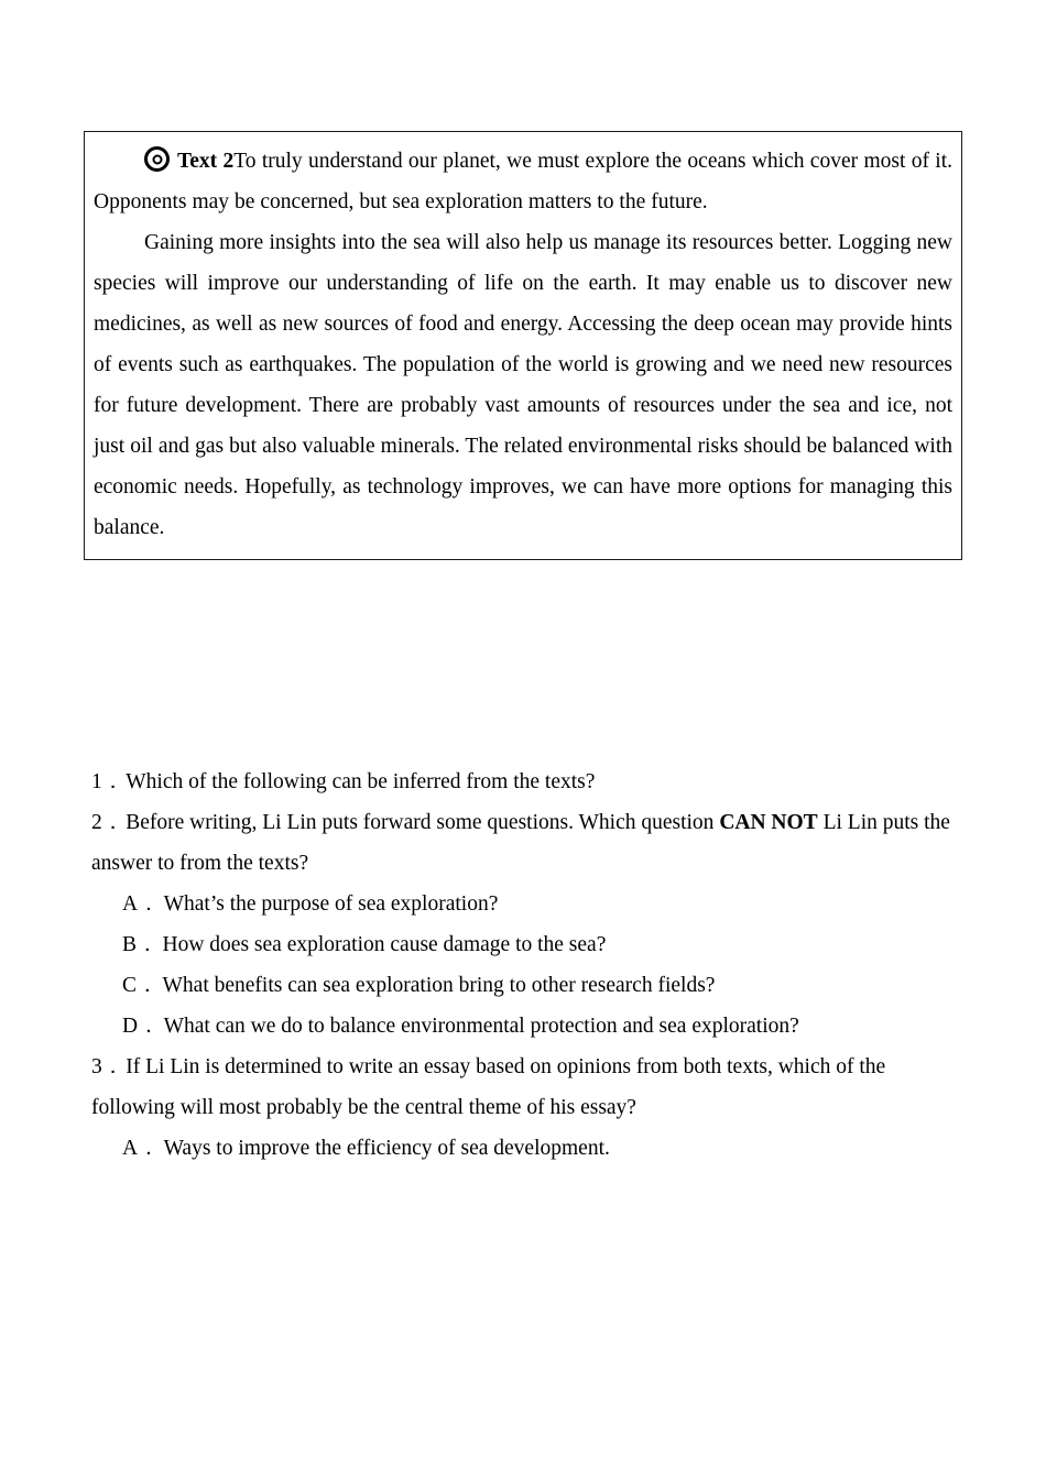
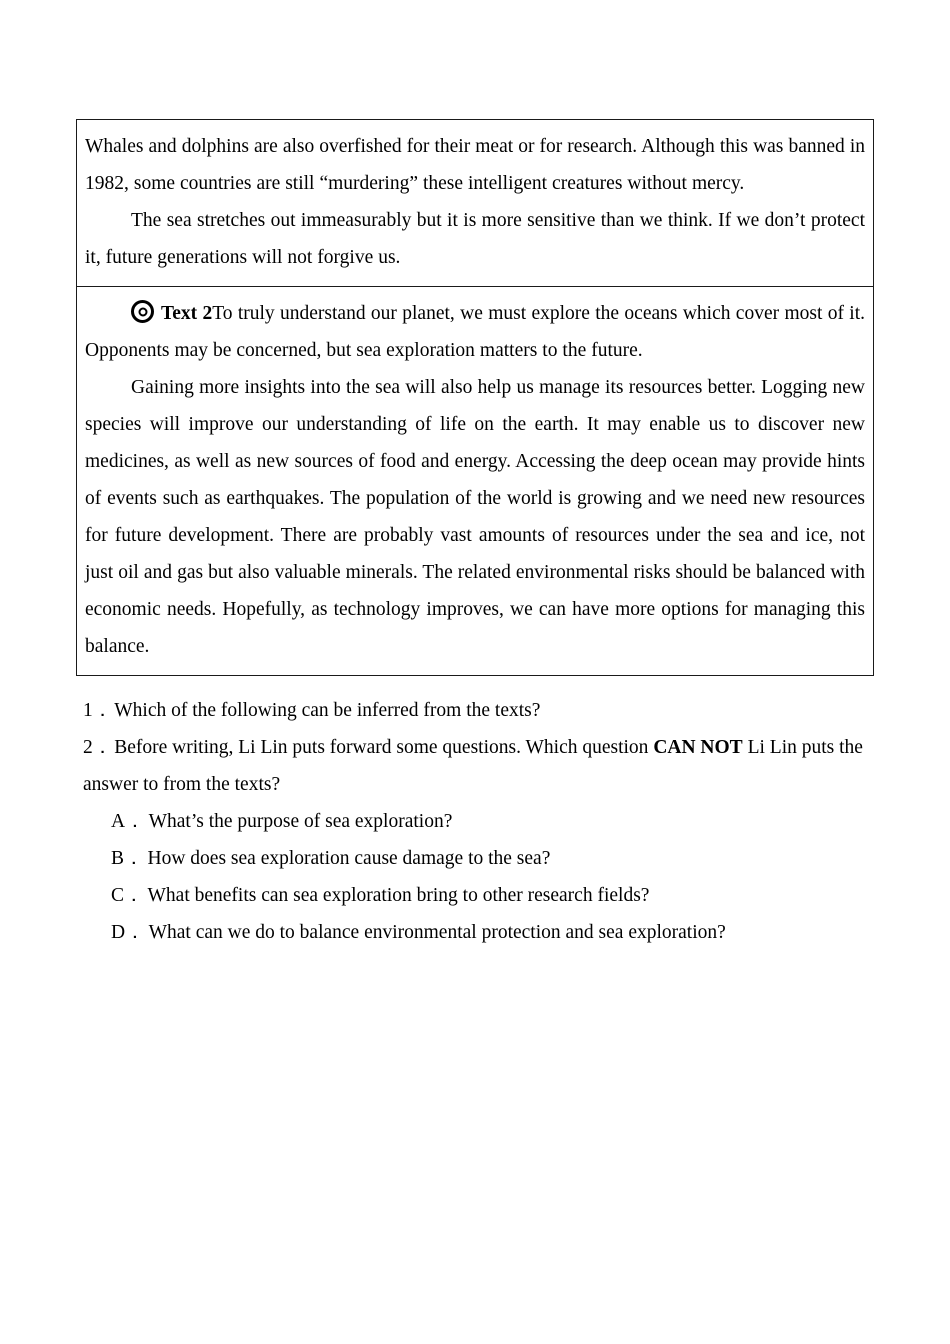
+ Whales and dolphins are also overfished for their meat or for research. Although this was banned in 1982, some countries are still “murdering” these intelligent creatures without mercy.
+ The sea stretches out immeasurably but it is more sensitive than we think. If we don’t protect it, future generations will not forgive us.
  Text 2To truly understand our planet, we must explore the oceans which cover most of it. Opponents may be concerned, but sea exploration matters to the future.
  Gaining more insights into the sea will also help us manage its resources better. Logging new species will improve our understanding of life on the earth. It may enable us to discover new medicines, as well as new sources of food and energy. Accessing the deep ocean may provide hints of events such as earthquakes. The population of the world is growing and we need new resources for future development. There are probably vast amounts of resources under the sea and ice, not just oil and gas but also valuable minerals. The related environmental risks should be balanced with economic needs. Hopefully, as technology improves, we can have more options for managing this balance.
  1 Which of the following can be inferred from the texts?
  2 Before writing, Li Lin puts forward some questions. Which question CAN NOT Li Lin puts the answer to from the texts?
  A What’s the purpose of sea exploration?
  B How does sea exploration cause damage to the sea?
  C What benefits can sea exploration bring to other research fields?
  D What can we do to balance environmental protection and sea exploration?
- 3 If Li Lin is determined to write an essay based on opinions from both texts, which of the following will most probably be the central theme of his essay?
- A Ways to improve the efficiency of sea development.
